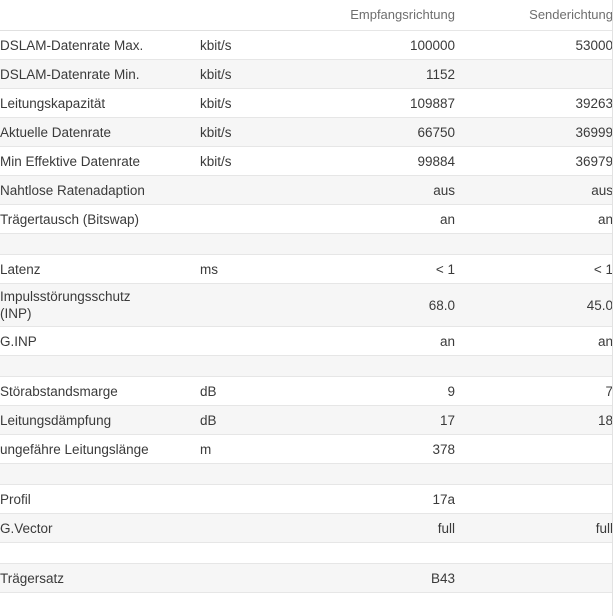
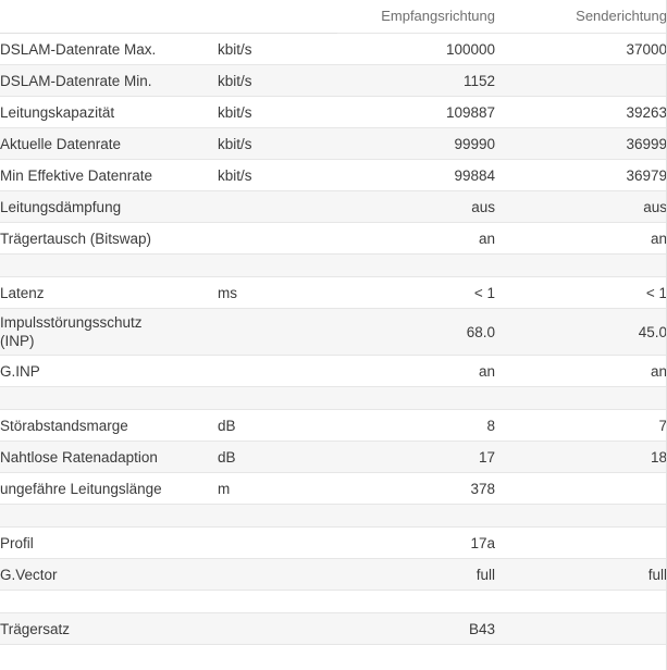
  		Empfangsrichtung	Senderichtung
- DSLAM-Datenrate Max.	kbit/s	100000	53000
+ DSLAM-Datenrate Max.	kbit/s	100000	37000
  DSLAM-Datenrate Min.	kbit/s	1152
  Leitungskapazität	kbit/s	109887	39263
- Aktuelle Datenrate	kbit/s	66750	36999
+ Aktuelle Datenrate	kbit/s	99990	36999
  Min Effektive Datenrate	kbit/s	99884	36979
- Nahtlose Ratenadaption		aus	aus
+ Leitungsdämpfung		aus	aus
  Trägertausch (Bitswap)		an	an
  Latenz	ms	< 1	< 1
  Impulsstörungsschutz(INP)		68.0	45.0
  G.INP		an	an
- Störabstandsmarge	dB	9	7
+ Störabstandsmarge	dB	8	7
- Leitungsdämpfung	dB	17	18
+ Nahtlose Ratenadaption	dB	17	18
  ungefähre Leitungslänge	m	378
  Profil		17a
  G.Vector		full	full
  Trägersatz		B43
